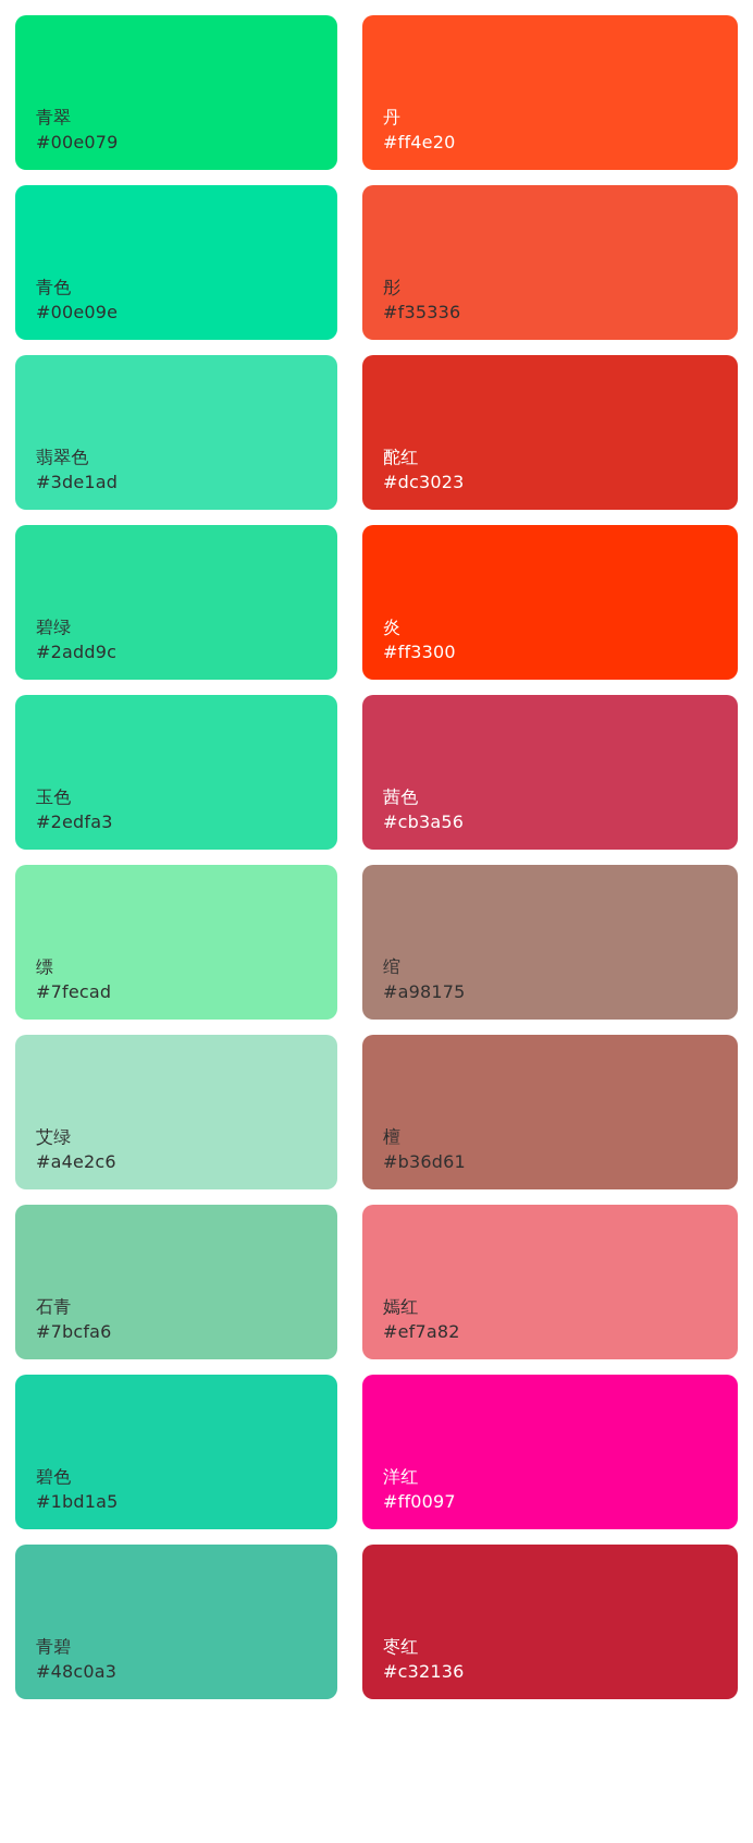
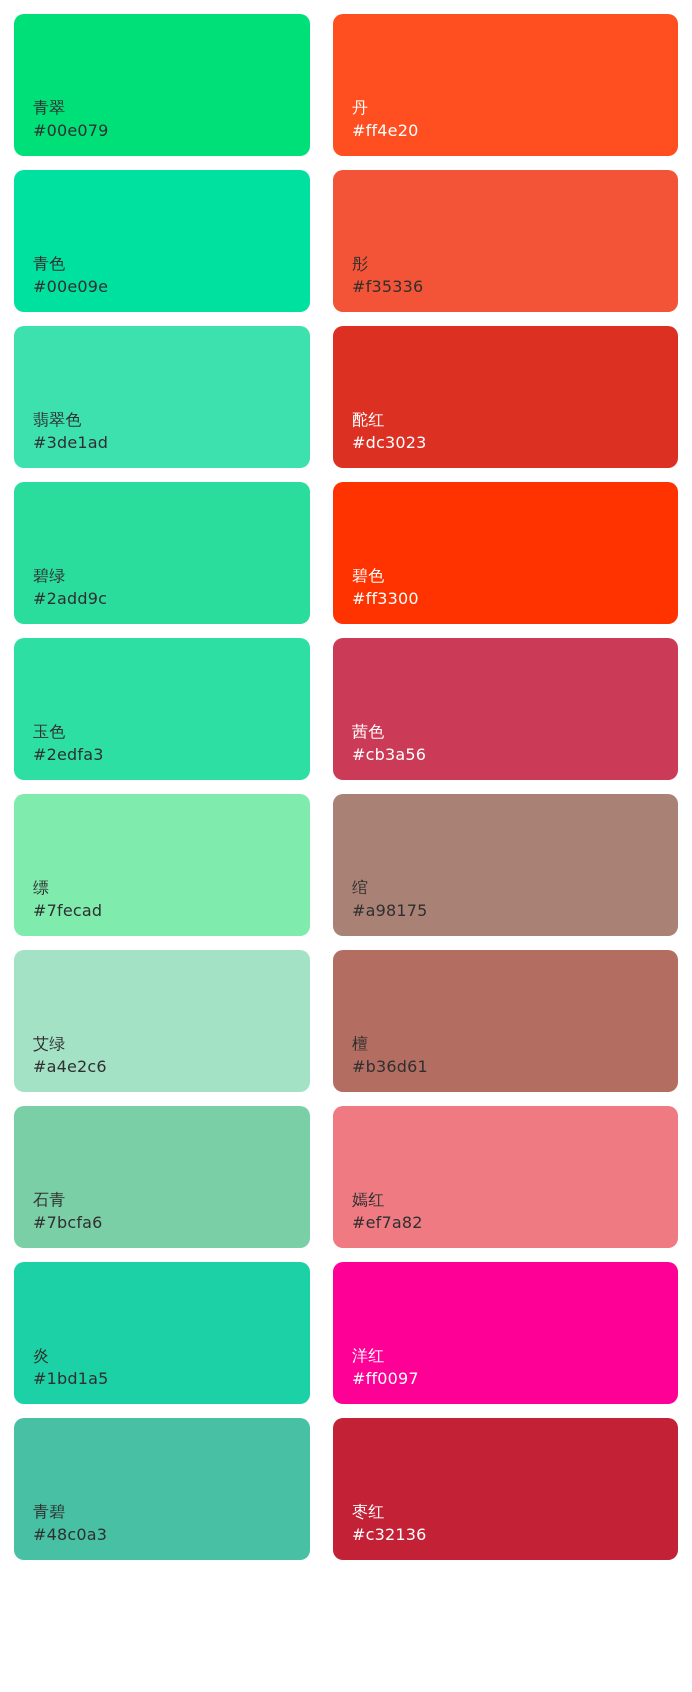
  青翠
  #00e079
  丹
  #ff4e20
  青色
  #00e09e
  彤
  #f35336
  翡翠色
  #3de1ad
  酡红
  #dc3023
  碧绿
  #2add9c
- 炎
+ 碧色
  #ff3300
  玉色
  #2edfa3
  茜色
  #cb3a56
  缥
  #7fecad
  绾
  #a98175
  艾绿
  #a4e2c6
  檀
  #b36d61
  石青
  #7bcfa6
  嫣红
  #ef7a82
- 碧色
+ 炎
  #1bd1a5
  洋红
  #ff0097
  青碧
  #48c0a3
  枣红
  #c32136
